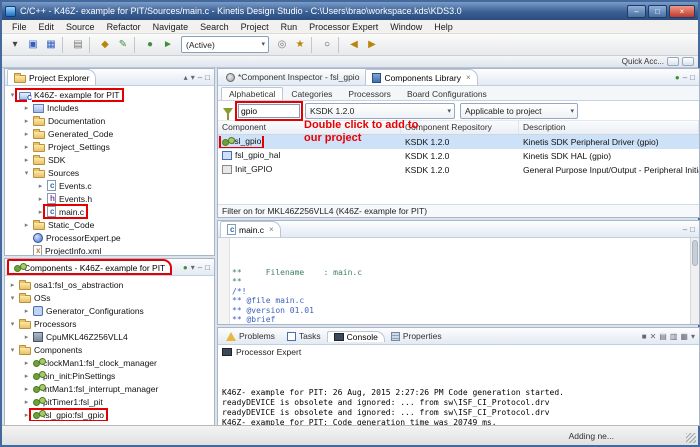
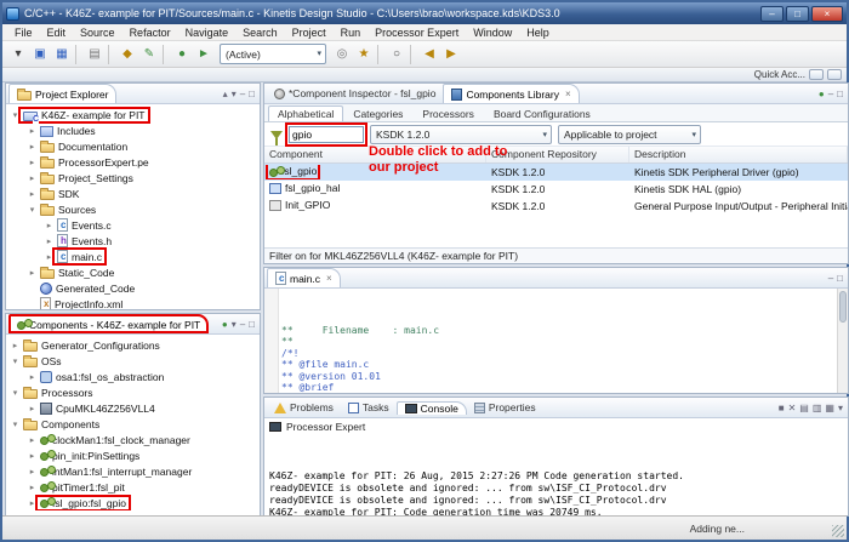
  C/C++ - K46Z- example for PIT/Sources/main.c - Kinetis Design Studio - C:\Users\brao\workspace.kds\KDS3.0
  –
  □
  ×
  File
  Edit
  Source
  Refactor
  Navigate
  Search
  Project
  Run
  Processor Expert
  Window
  Help
  ▾
  ▣
  ▦
  ▤
  ◆
  ✎
  ●
  ►
  (Active)
  ◎
  ★
  ○
  ◀
  ▶
  Quick Acc...
  Project Explorer
  ▴
  ▾
  –
  □
  K46Z- example for PIT
  Includes
  Documentation
- Generated_Code
+ ProcessorExpert.pe
  Project_Settings
  SDK
  Sources
  Events.c
  Events.h
  main.c
  Static_Code
- ProcessorExpert.pe
+ Generated_Code
  ProjectInfo.xml
  Components - K46Z- example for PIT
  ●
  ▾
  –
  □
- osa1:fsl_os_abstraction
+ Generator_Configurations
  OSs
- Generator_Configurations
+ osa1:fsl_os_abstraction
  Processors
  CpuMKL46Z256VLL4
  Components
  lockMan1:fsl_clock_manager
  in_init:PinSettings
  ntMan1:fsl_interrupt_manager
  itTimer1:fsl_pit
  sl_gpio:fsl_gpio
  *Component Inspector - fsl_gpio
  Components Library
  ×
  ●
  –
  □
  Alphabetical
  Categories
  Processors
  Board Configurations
  gpio
  KSDK 1.2.0
  Applicable to project
  Double click to add to
  our project
  Component
  Component Repository
  Description
  sl_gpio
  KSDK 1.2.0
  Kinetis SDK Peripheral Driver (gpio)
  fsl_gpio_hal
  KSDK 1.2.0
  Kinetis SDK HAL (gpio)
  Init_GPIO
  KSDK 1.2.0
  General Purpose Input/Output - Peripheral Initi
  Filter on for MKL46Z256VLL4 (K46Z- example for PIT)
  main.c
  ×
  –
  □
  ** Filename : main.c
  **
  /*!
  ** @file main.c
  ** @version 01.01
  ** @brief
  Problems
  Tasks
  Console
  Properties
  ■
  ✕
  ▤
  ▥
  ▦
  ▾
  Processor Expert
  K46Z- example for PIT: 26 Aug, 2015 2:27:26 PM Code generation started.
  readyDEVICE is obsolete and ignored: ... from sw\ISF_CI_Protocol.drv
  readyDEVICE is obsolete and ignored: ... from sw\ISF_CI_Protocol.drv
  K46Z- example for PIT: Code generation time was 20749 ms.
  Adding ne...
